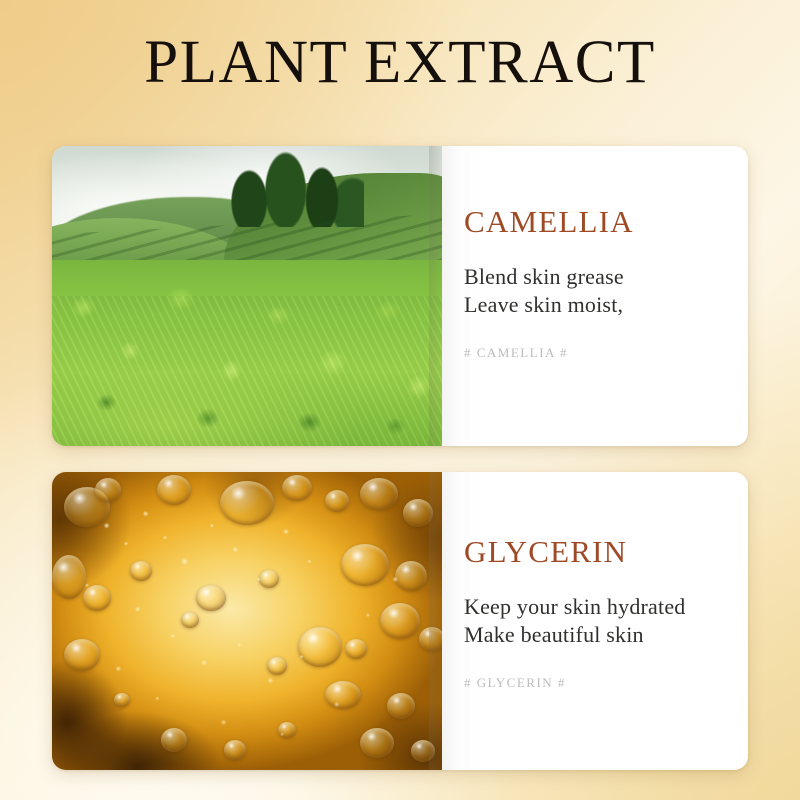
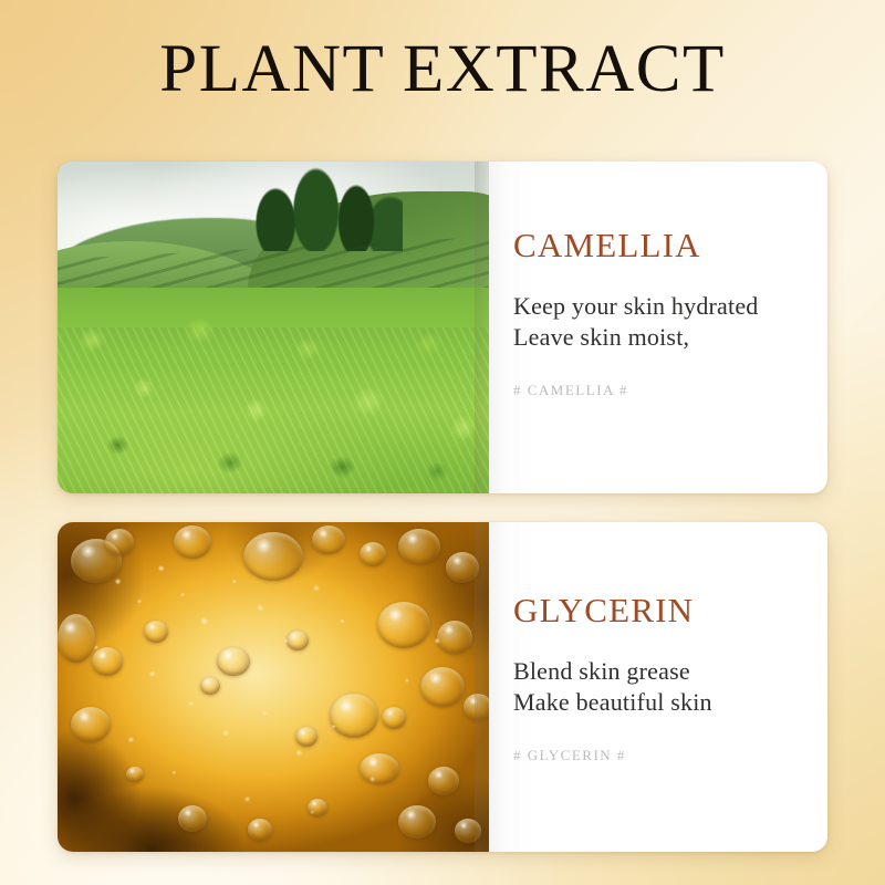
  PLANT EXTRACT
  CAMELLIA
- Blend skin grease
+ Keep your skin hydrated
  Leave skin moist,
  # CAMELLIA #
  GLYCERIN
- Keep your skin hydrated
+ Blend skin grease
  Make beautiful skin
  # GLYCERIN #
